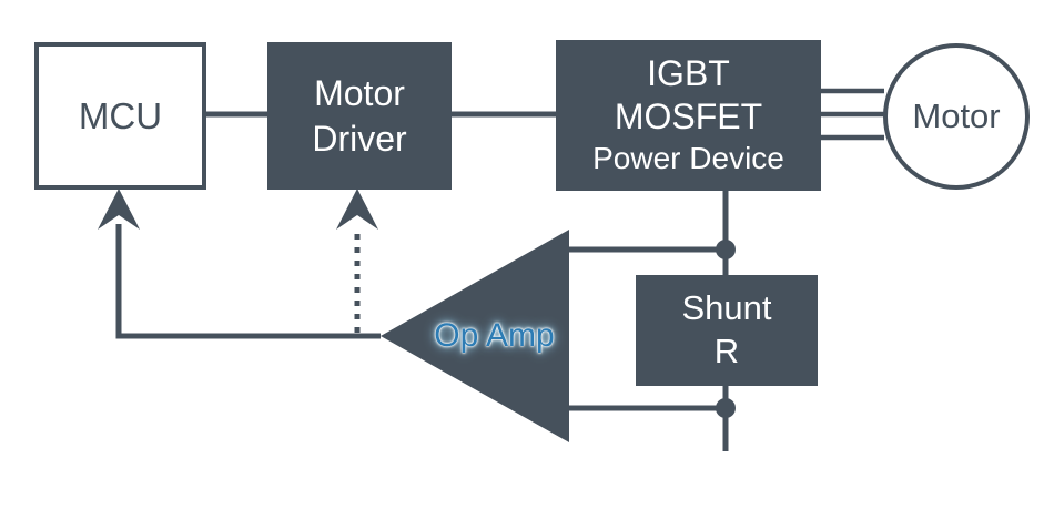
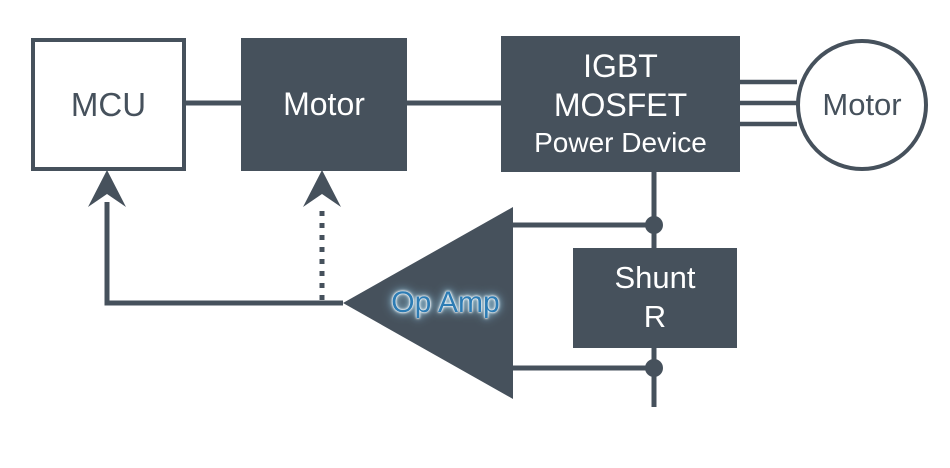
  MCU
  Motor
- Driver
  IGBT
  MOSFET
  Power Device
  Motor
  Shunt
  R
  Op Amp
